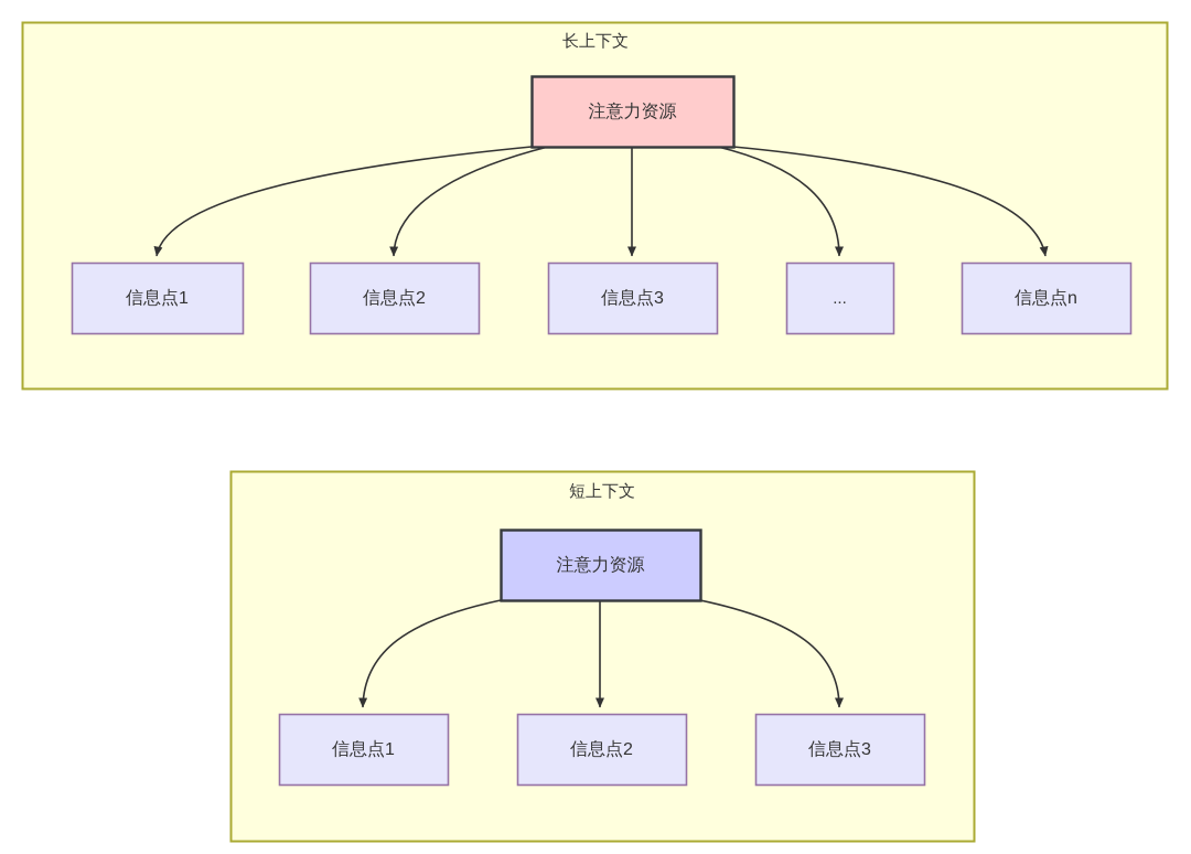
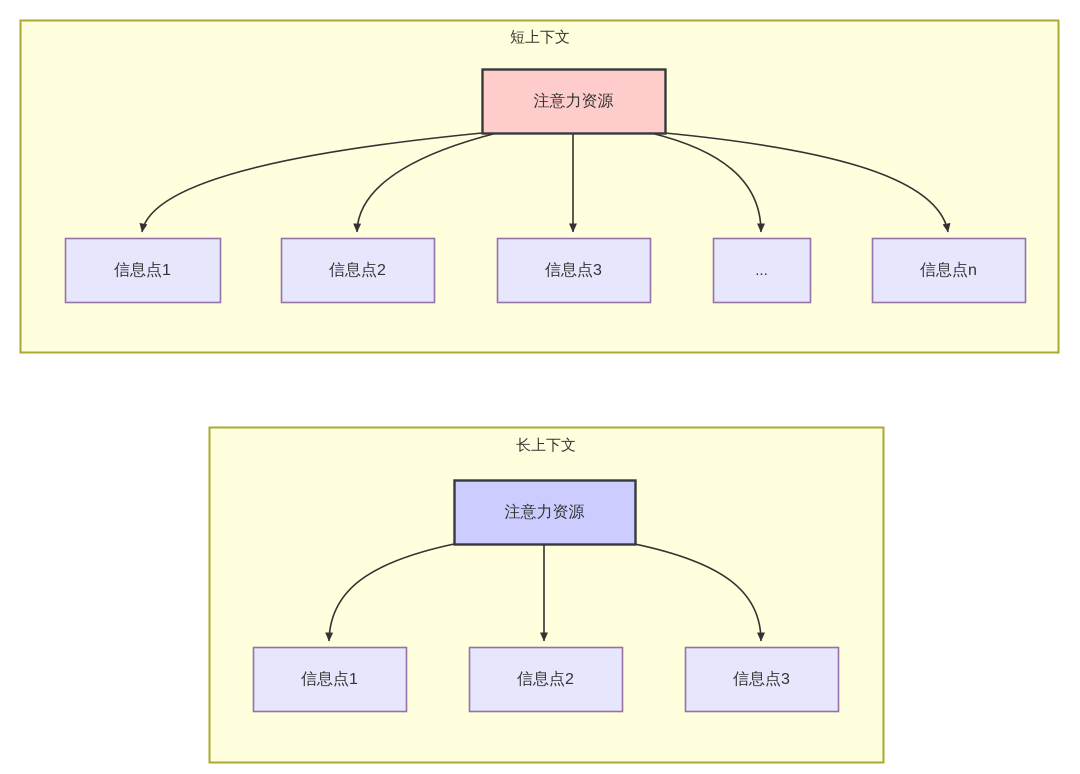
- 长上下文
+ 短上下文
  注意力资源
  信息点1
  信息点2
  信息点3
  ...
  信息点n
- 短上下文
+ 长上下文
  注意力资源
  信息点1
  信息点2
  信息点3
